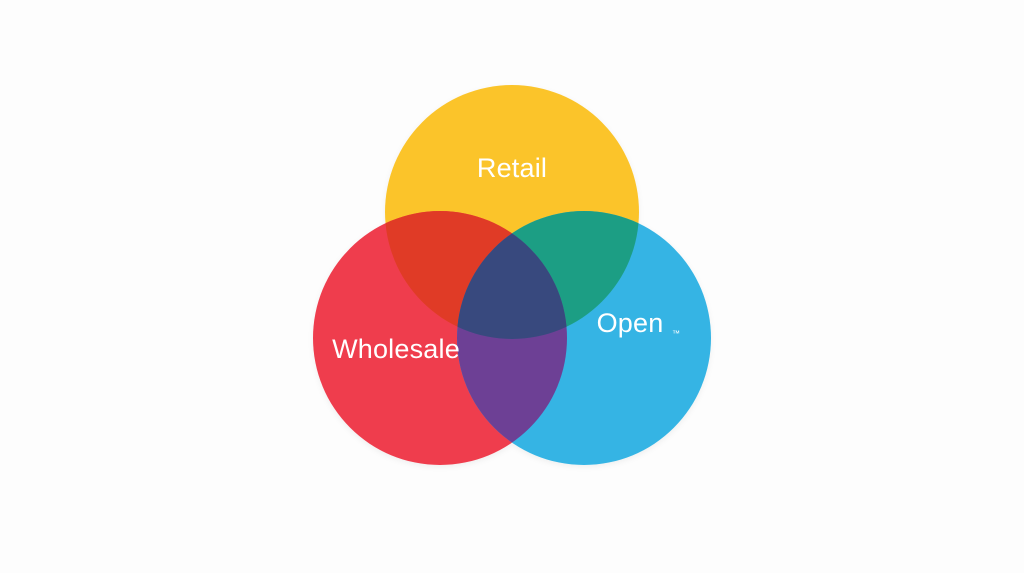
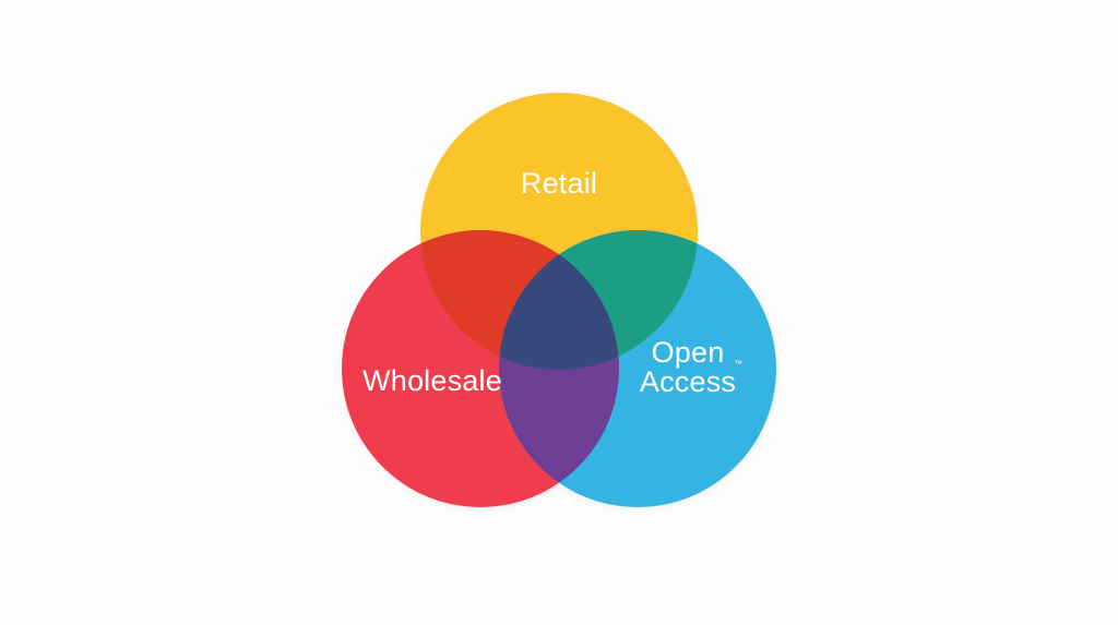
  Retail
  Wholesale
  Open
+ Access
  ™
